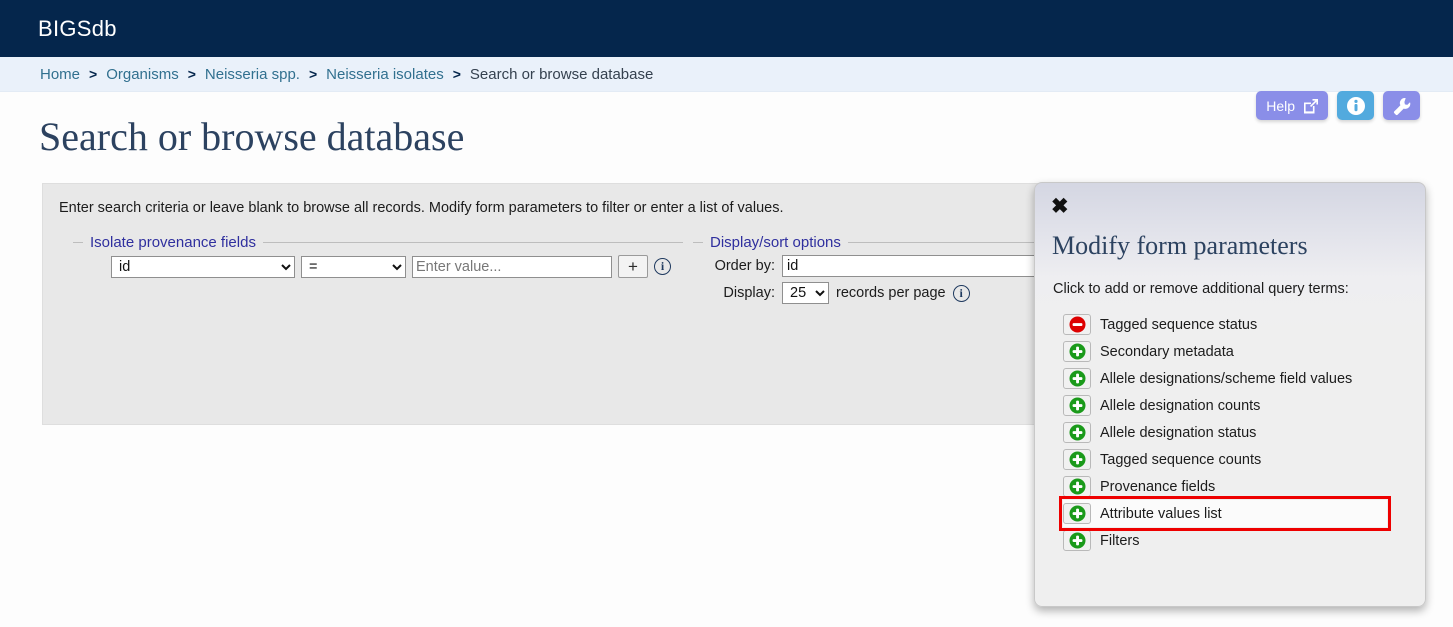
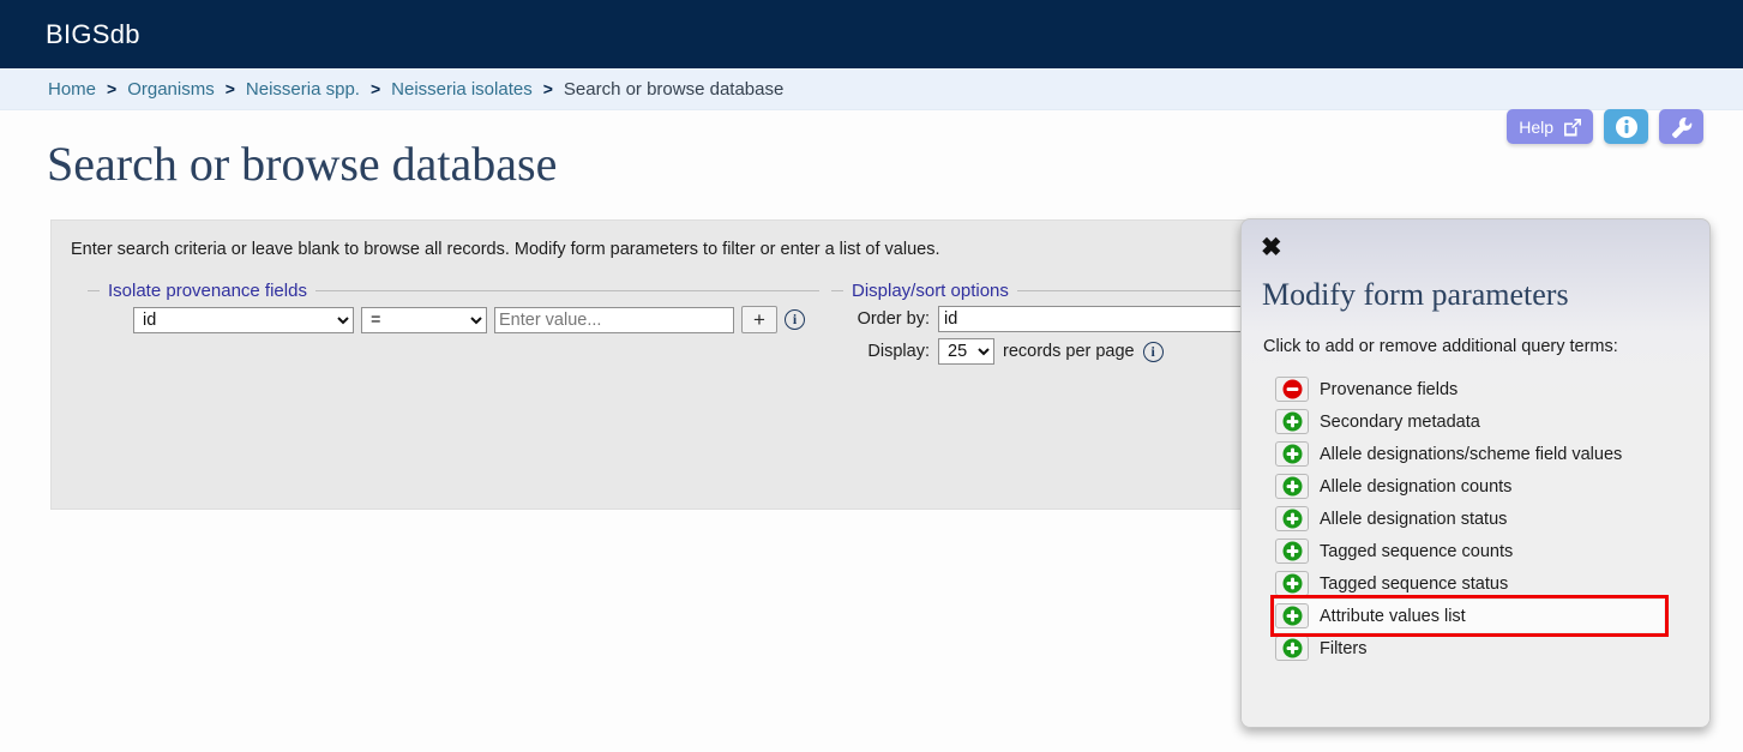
  BIGSdb
  Home
  >
  Organisms
  >
  Neisseria spp.
  >
  Neisseria isolates
  >
  Search or browse database
  Help
  Search or browse database
  Enter search criteria or leave blank to browse all records. Modify form parameters to filter or enter a list of values.
  Isolate provenance fields
  id
  =
  Enter value...
  +
  i
  Display/sort options
  Order by:
  id
  Display:
  25
  records per page
  i
  ✖
  Modify form parameters
  Click to add or remove additional query terms:
- Tagged sequence status
+ Provenance fields
  Secondary metadata
  Allele designations/scheme field values
  Allele designation counts
  Allele designation status
  Tagged sequence counts
- Provenance fields
+ Tagged sequence status
  Attribute values list
  Filters
